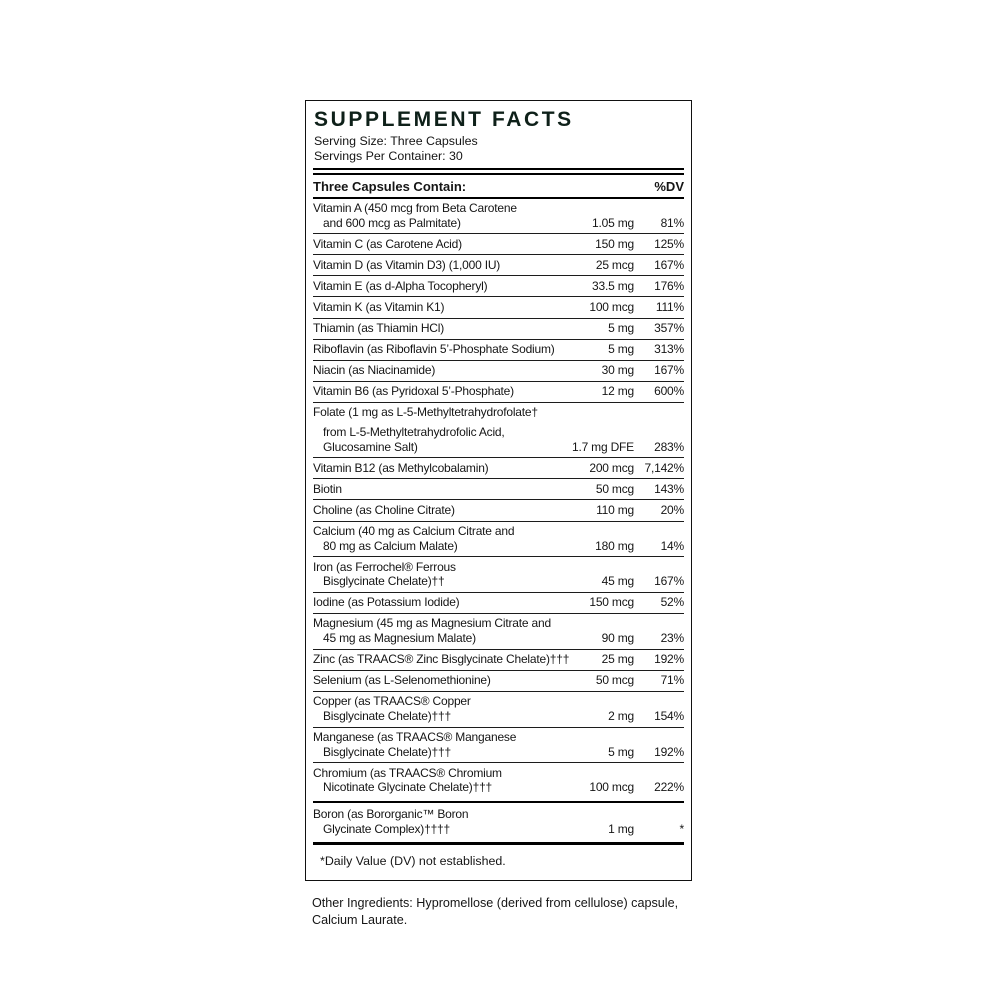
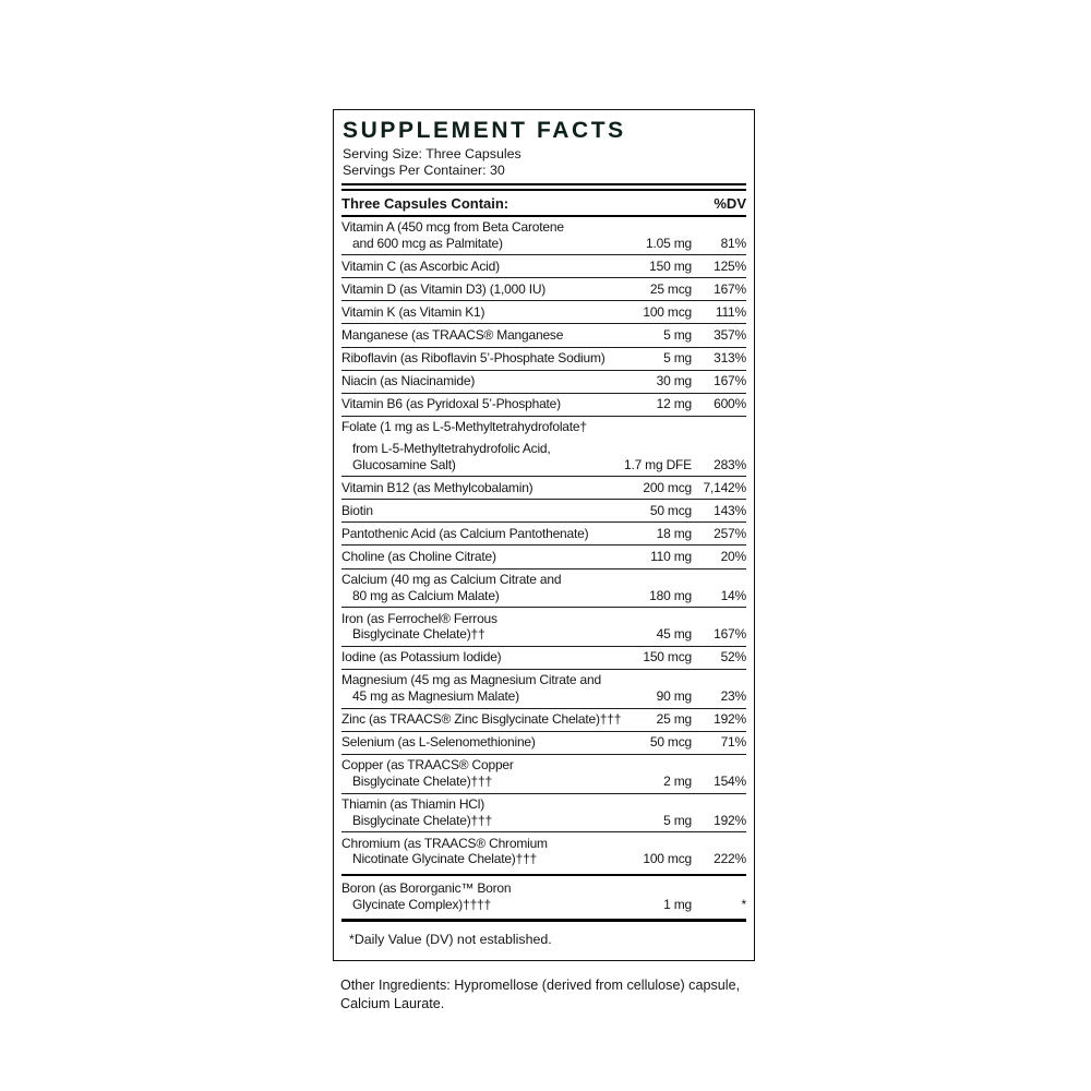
  SUPPLEMENT FACTS
  Serving Size: Three Capsules
  Servings Per Container: 30
  Three Capsules Contain:
  %DV
  Vitamin A (450 mcg from Beta Carotene
  and 600 mcg as Palmitate)
  1.05 mg
  81%
- Vitamin C (as Carotene Acid)
+ Vitamin C (as Ascorbic Acid)
  150 mg
  125%
  Vitamin D (as Vitamin D3) (1,000 IU)
  25 mcg
  167%
- Vitamin E (as d-Alpha Tocopheryl)
- 33.5 mg
- 176%
  Vitamin K (as Vitamin K1)
  100 mcg
  111%
- Thiamin (as Thiamin HCl)
+ Manganese (as TRAACS® Manganese
  5 mg
  357%
  Riboflavin (as Riboflavin 5’-Phosphate Sodium)
  5 mg
  313%
  Niacin (as Niacinamide)
  30 mg
  167%
  Vitamin B6 (as Pyridoxal 5’-Phosphate)
  12 mg
  600%
  Folate (1 mg as L-5-Methyltetrahydrofolate†
  from L-5-Methyltetrahydrofolic Acid,
  Glucosamine Salt)
  1.7 mg DFE
  283%
  Vitamin B12 (as Methylcobalamin)
  200 mcg
  7,142%
  Biotin
  50 mcg
  143%
+ Pantothenic Acid (as Calcium Pantothenate)
+ 18 mg
+ 257%
  Choline (as Choline Citrate)
  110 mg
  20%
  Calcium (40 mg as Calcium Citrate and
  80 mg as Calcium Malate)
  180 mg
  14%
  Iron (as Ferrochel® Ferrous
  Bisglycinate Chelate)††
  45 mg
  167%
  Iodine (as Potassium Iodide)
  150 mcg
  52%
  Magnesium (45 mg as Magnesium Citrate and
  45 mg as Magnesium Malate)
  90 mg
  23%
  Zinc (as TRAACS® Zinc Bisglycinate Chelate)†
  25 mg
  192%
  Selenium (as L-Selenomethionine)
  50 mcg
  71%
  Copper (as TRAACS® Copper
  Bisglycinate Chelate)†††
  2 mg
  154%
- Manganese (as TRAACS® Manganese
+ Thiamin (as Thiamin HCl)
  Bisglycinate Chelate)†††
  5 mg
  192%
  Chromium (as TRAACS® Chromium
  Nicotinate Glycinate Chelate)†††
  100 mcg
  222%
  Boron (as Bororganic™ Boron
  Glycinate Complex)††††
  1 mg
  *
  *Daily Value (DV) not established.
  Other Ingredients: Hypromellose (derived from cellulose) capsule,
  Calcium Laurate.
